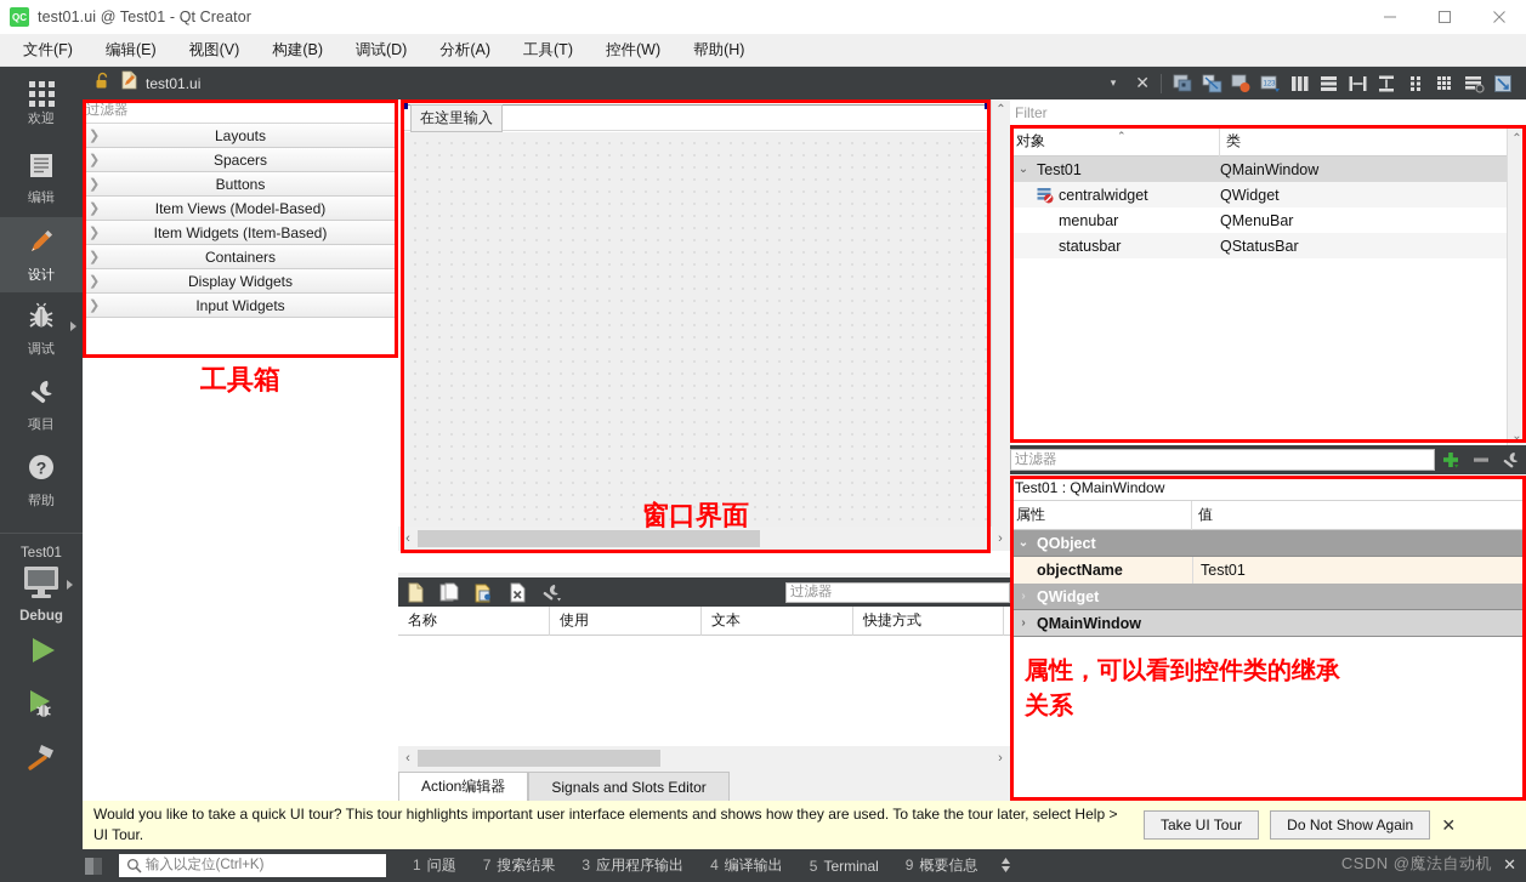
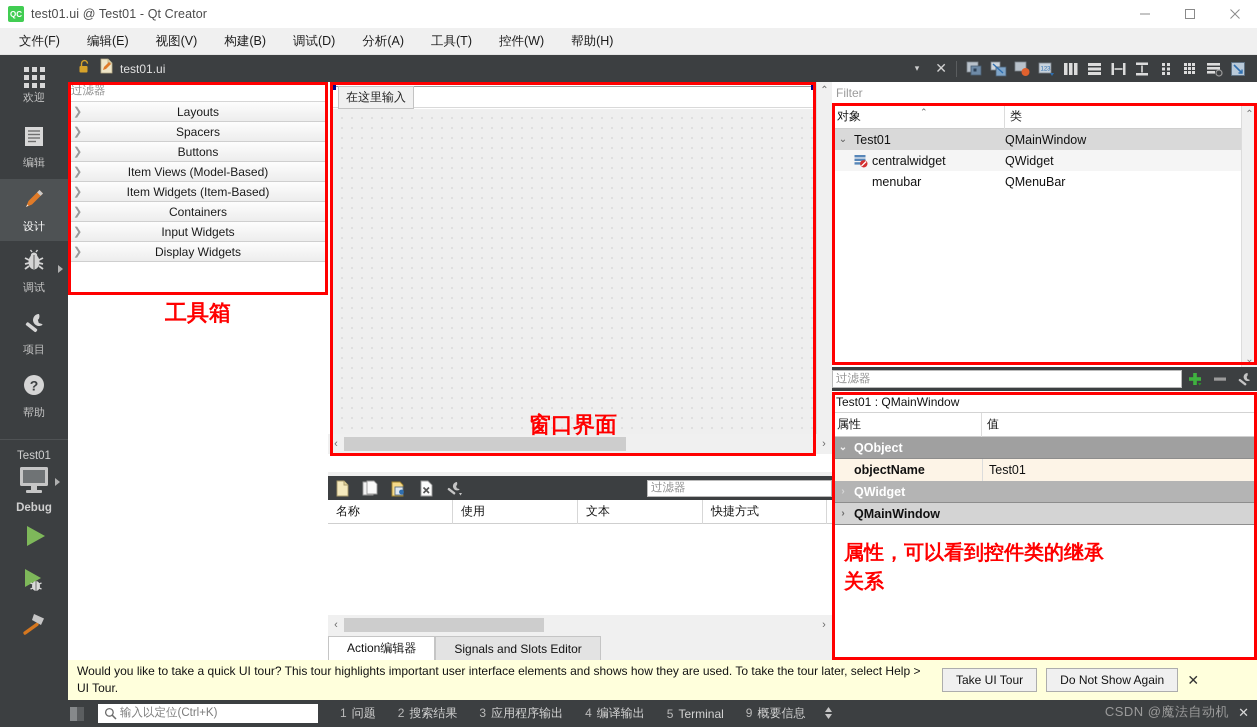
  test01.ui @ Test01 - Qt Creator
  文件(F)
  编辑(E)
  视图(V)
  构建(B)
  调试(D)
  分析(A)
  工具(T)
  控件(W)
  帮助(H)
  欢迎
  编辑
  设计
  调试
  项目
  ?
  帮助
  Test01
  Debug
  test01.ui
  ▾
  ✕
  过滤器
  ❯
  Layouts
  ❯
  Spacers
  ❯
  Buttons
  ❯
  Item Views (Model-Based)
  ❯
  Item Widgets (Item-Based)
  ❯
  Containers
  ❯
- Display Widgets
+ Input Widgets
  ❯
- Input Widgets
+ Display Widgets
  工具箱
  在这里输入
  ⌃
  ‹
  ›
  窗口界面
  过滤器
  名称
  使用
  文本
  快捷方式
  ‹
  ›
  Action编辑器
  Signals and Slots Editor
  Filter
  对象
  类
  ⌃
  ⌄
  Test01
  QMainWindow
  centralwidget
  QWidget
  menubar
  QMenuBar
- statusbar
- QStatusBar
  ⌃
  ⌄
  过滤器
  Test01 : QMainWindow
  属性
  值
  ⌄
  QObject
  objectName
  Test01
  ›
  QWidget
  ›
  QMainWindow
  属性，可以看到控件类的继承
  关系
  Would you like to take a quick UI tour? This tour highlights important user interface elements and shows how they are used. To take the tour later, select Help > UI Tour.
  Take UI Tour
  Do Not Show Again
  ✕
  输入以定位(Ctrl+K)
  1 问题
- 7 搜索结果
+ 2 搜索结果
  3 应用程序输出
  4 编译输出
  5 Terminal
  9 概要信息
  CSDN @魔法自动机
  ✕
